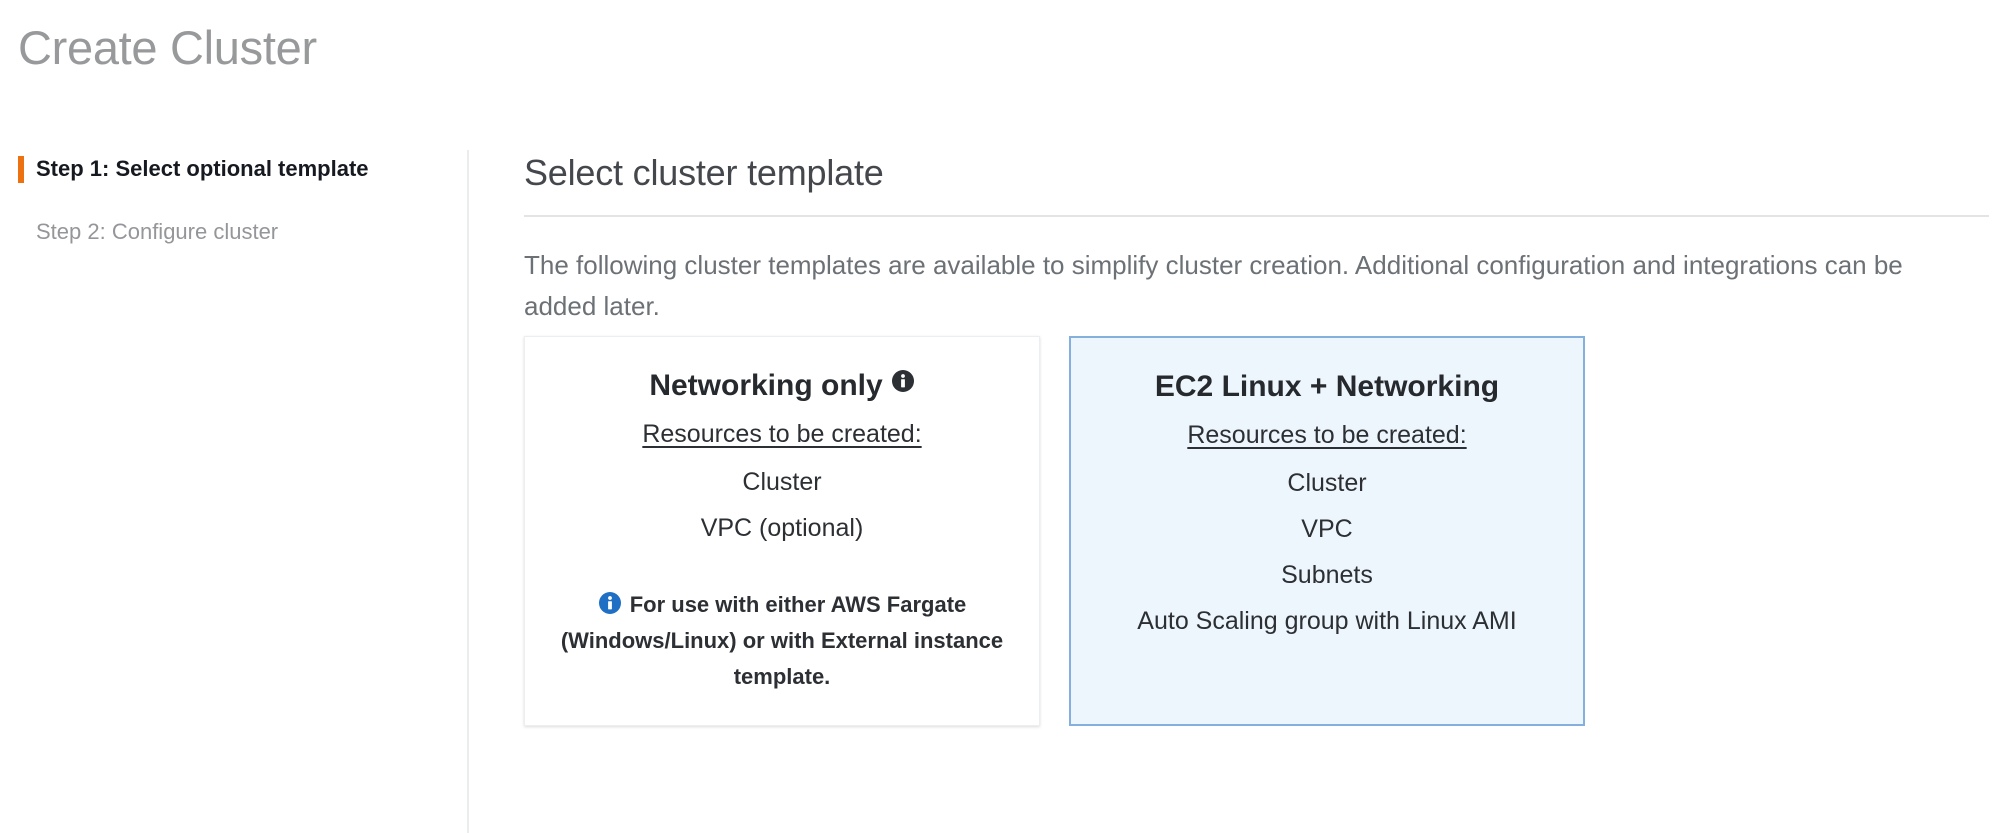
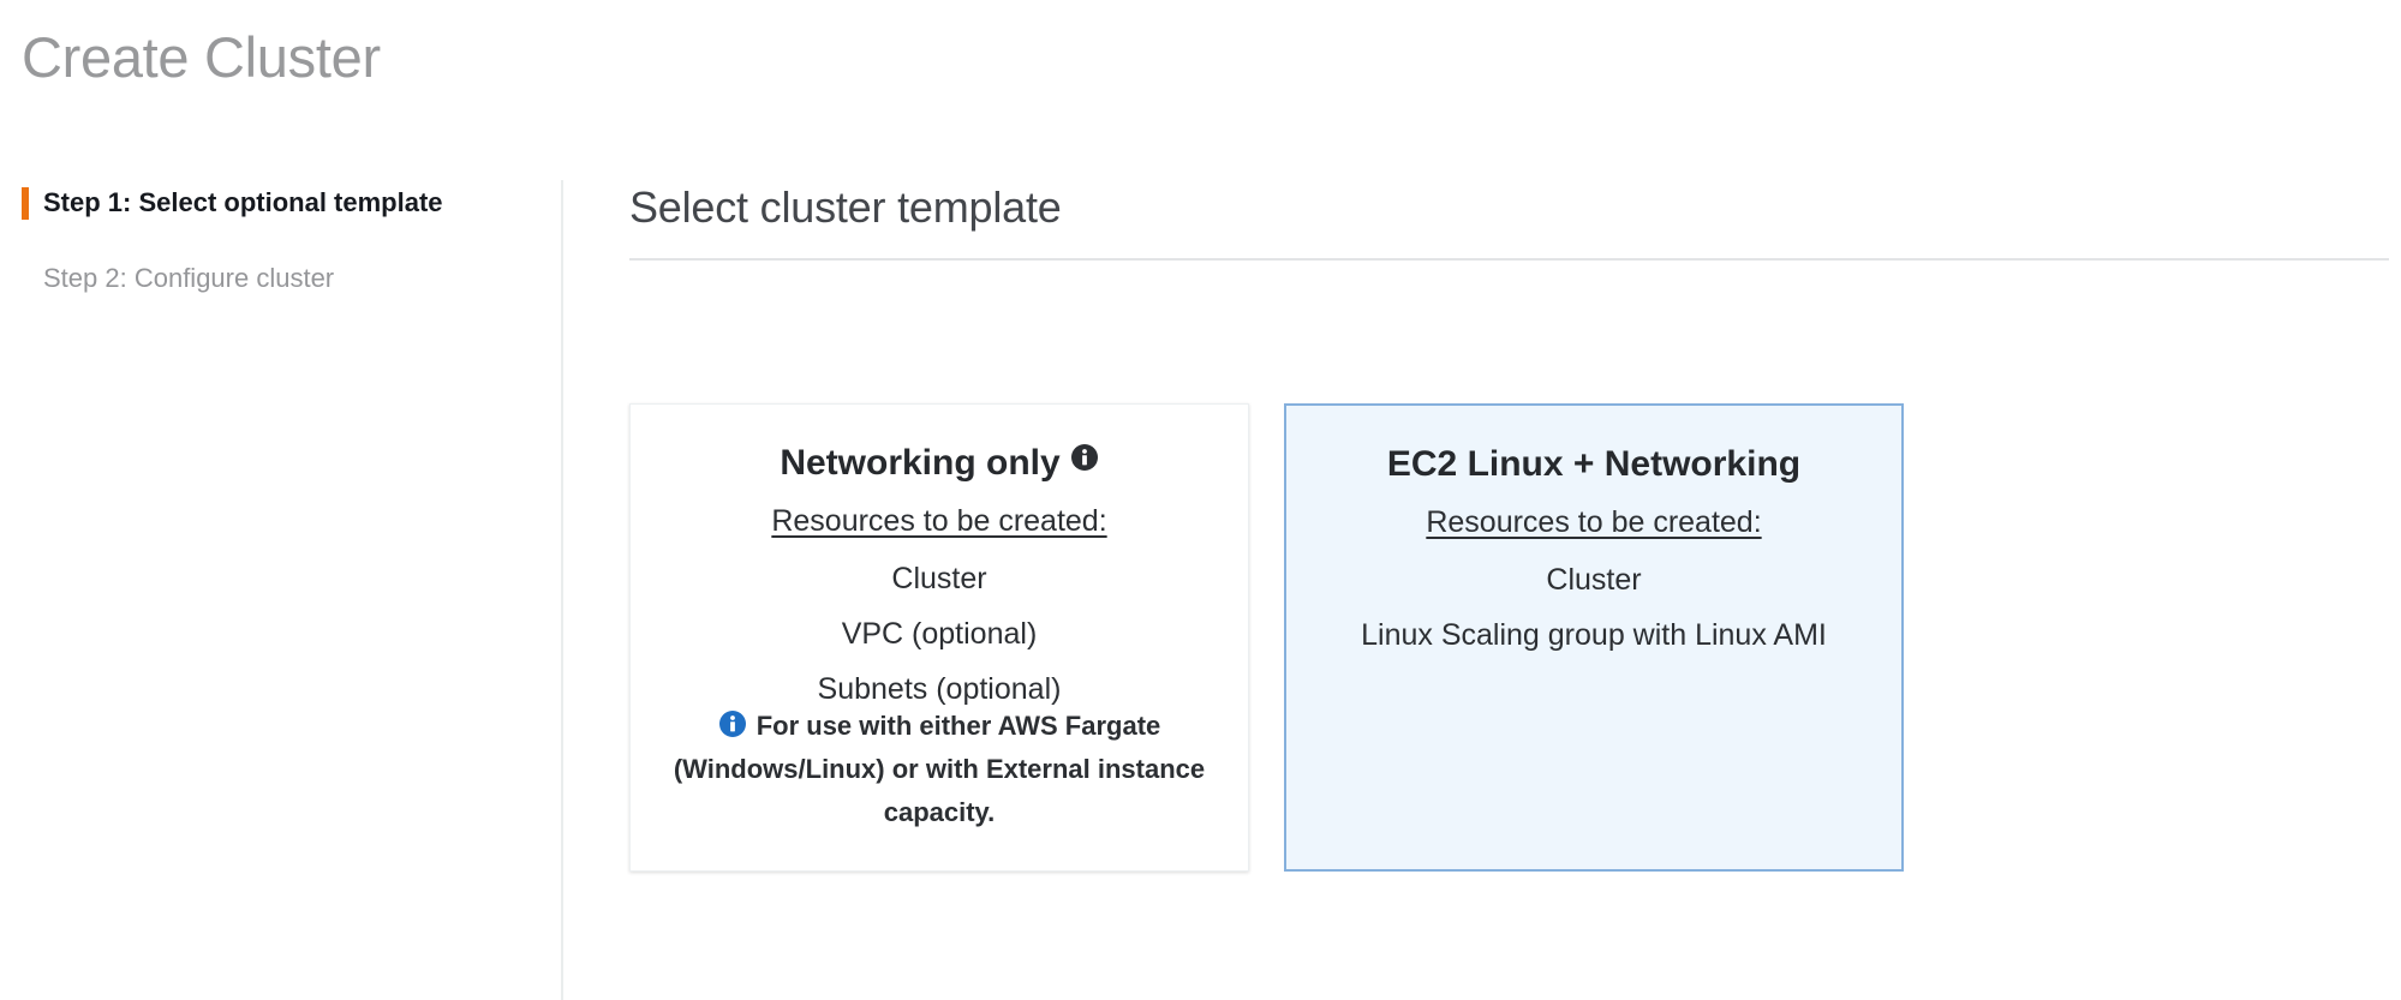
  Create Cluster
  Step 1: Select optional template
  Step 2: Configure cluster
  Select cluster template
- The following cluster templates are available to simplify cluster creation. Additional configuration and integrations can be added later.
  Networking only
  Resources to be created:
  Cluster
  VPC (optional)
+ Subnets (optional)
- For use with either AWS Fargate (Windows/Linux) or with External instance template.
+ For use with either AWS Fargate (Windows/Linux) or with External instance capacity.
  EC2 Linux + Networking
  Resources to be created:
  Cluster
- VPC
- Subnets
- Auto Scaling group with Linux AMI
+ Linux Scaling group with Linux AMI
